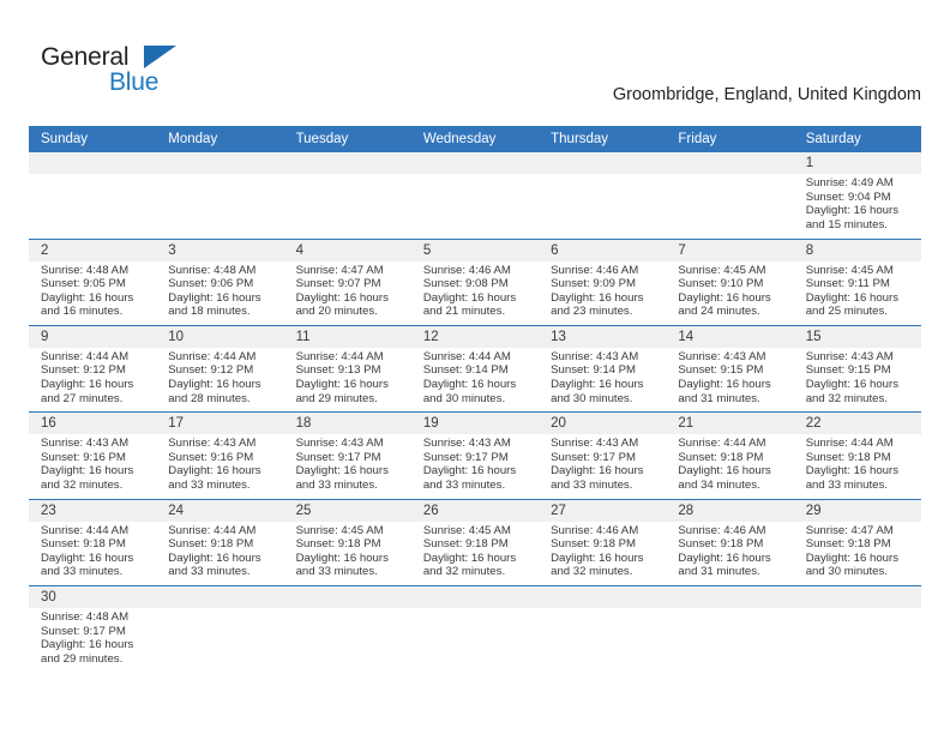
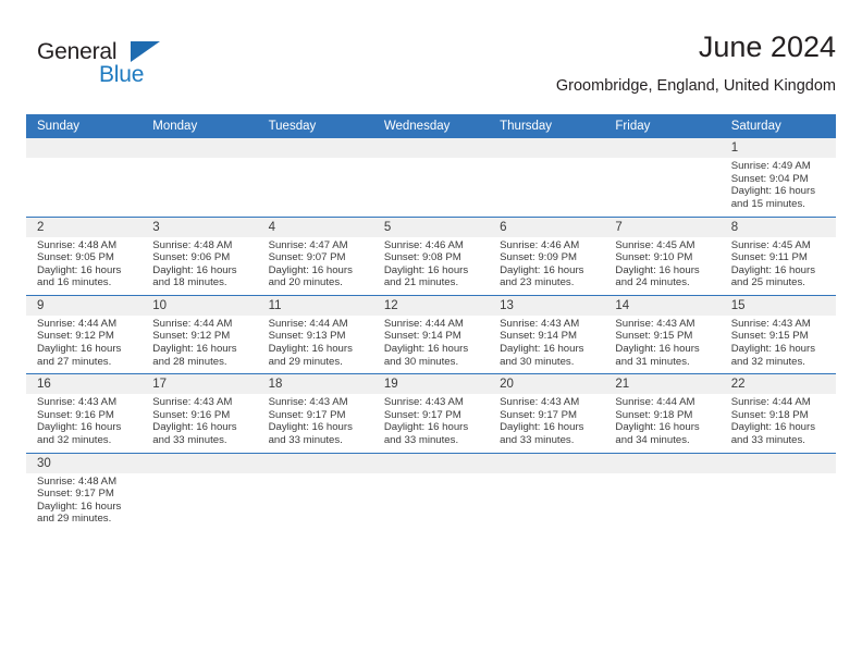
  General
  Blue
+ June 2024
  Groombridge, England, United Kingdom
  Sunday	Monday	Tuesday	Wednesday	Thursday	Friday	Saturday
  						1Sunrise: 4:49 AMSunset: 9:04 PMDaylight: 16 hours and 15 minutes.
  2Sunrise: 4:48 AMSunset: 9:05 PMDaylight: 16 hours and 16 minutes.	3Sunrise: 4:48 AMSunset: 9:06 PMDaylight: 16 hours and 18 minutes.	4Sunrise: 4:47 AMSunset: 9:07 PMDaylight: 16 hours and 20 minutes.	5Sunrise: 4:46 AMSunset: 9:08 PMDaylight: 16 hours and 21 minutes.	6Sunrise: 4:46 AMSunset: 9:09 PMDaylight: 16 hours and 23 minutes.	7Sunrise: 4:45 AMSunset: 9:10 PMDaylight: 16 hours and 24 minutes.	8Sunrise: 4:45 AMSunset: 9:11 PMDaylight: 16 hours and 25 minutes.
  9Sunrise: 4:44 AMSunset: 9:12 PMDaylight: 16 hours and 27 minutes.	10Sunrise: 4:44 AMSunset: 9:12 PMDaylight: 16 hours and 28 minutes.	11Sunrise: 4:44 AMSunset: 9:13 PMDaylight: 16 hours and 29 minutes.	12Sunrise: 4:44 AMSunset: 9:14 PMDaylight: 16 hours and 30 minutes.	13Sunrise: 4:43 AMSunset: 9:14 PMDaylight: 16 hours and 30 minutes.	14Sunrise: 4:43 AMSunset: 9:15 PMDaylight: 16 hours and 31 minutes.	15Sunrise: 4:43 AMSunset: 9:15 PMDaylight: 16 hours and 32 minutes.
  16Sunrise: 4:43 AMSunset: 9:16 PMDaylight: 16 hours and 32 minutes.	17Sunrise: 4:43 AMSunset: 9:16 PMDaylight: 16 hours and 33 minutes.	18Sunrise: 4:43 AMSunset: 9:17 PMDaylight: 16 hours and 33 minutes.	19Sunrise: 4:43 AMSunset: 9:17 PMDaylight: 16 hours and 33 minutes.	20Sunrise: 4:43 AMSunset: 9:17 PMDaylight: 16 hours and 33 minutes.	21Sunrise: 4:44 AMSunset: 9:18 PMDaylight: 16 hours and 34 minutes.	22Sunrise: 4:44 AMSunset: 9:18 PMDaylight: 16 hours and 33 minutes.
- 23Sunrise: 4:44 AMSunset: 9:18 PMDaylight: 16 hours and 33 minutes.	24Sunrise: 4:44 AMSunset: 9:18 PMDaylight: 16 hours and 33 minutes.	25Sunrise: 4:45 AMSunset: 9:18 PMDaylight: 16 hours and 33 minutes.	26Sunrise: 4:45 AMSunset: 9:18 PMDaylight: 16 hours and 32 minutes.	27Sunrise: 4:46 AMSunset: 9:18 PMDaylight: 16 hours and 32 minutes.	28Sunrise: 4:46 AMSunset: 9:18 PMDaylight: 16 hours and 31 minutes.	29Sunrise: 4:47 AMSunset: 9:18 PMDaylight: 16 hours and 30 minutes.
  30Sunrise: 4:48 AMSunset: 9:17 PMDaylight: 16 hours and 29 minutes.
